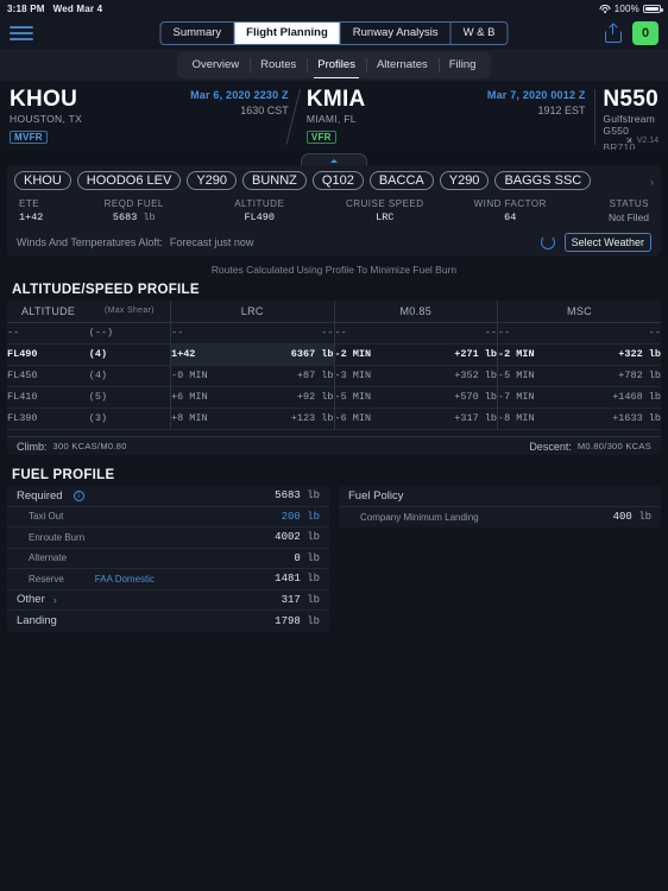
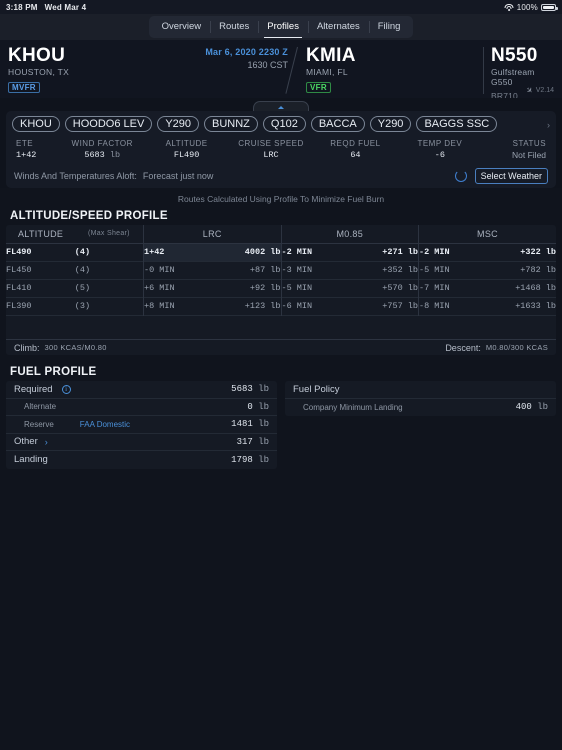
  3:18 PM
  Wed Mar 4
  100%
- Summary
- Flight Planning
- Runway Analysis
- W & B
- 0
  Overview
  Routes
  Profiles
  Alternates
  Filing
  KHOU
  HOUSTON, TX
  MVFR
  Mar 6, 2020 2230 Z
  1630 CST
  KMIA
  MIAMI, FL
  VFR
- Mar 7, 2020 0012 Z
- 1912 EST
  N550
  Gulfstream G550
  BR710
  KHOU
  HOODO6 LEV
  Y290
  BUNNZ
  Q102
  BACCA
  Y290
  BAGGS SSC
  ›
  ETE
  1+42
- REQD FUEL
+ WIND FACTOR
  5683 lb
  ALTITUDE
  FL490
  CRUISE SPEED
  LRC
- WIND FACTOR
+ REQD FUEL
  64
+ TEMP DEV
+ -6
  STATUS
  Not Filed
  Winds And Temperatures Aloft:
  Forecast just now
  Select Weather
  Routes Calculated Using Profile To Minimize Fuel Burn
  ALTITUDE/SPEED PROFILE
- --	(--)	--	--	--	--	--	--
- FL490	(4)	1+42	6367 lb	-2 MIN	+271 lb	-2 MIN	+322 lb
+ FL490	(4)	1+42	4002 lb	-2 MIN	+271 lb	-2 MIN	+322 lb
  FL450	(4)	-0 MIN	+87 lb	-3 MIN	+352 lb	-5 MIN	+782 lb
  FL410	(5)	+6 MIN	+92 lb	-5 MIN	+570 lb	-7 MIN	+1468 lb
- FL390	(3)	+8 MIN	+123 lb	-6 MIN	+317 lb	-8 MIN	+1633 lb
+ FL390	(3)	+8 MIN	+123 lb	-6 MIN	+757 lb	-8 MIN	+1633 lb
  Climb:
  300 KCAS/M0.80
  Descent:
  M0.80/300 KCAS
  FUEL PROFILE
  Required
  i
  5683 lb
- Taxi Out
- 200 lb
- Enroute Burn
- 4002 lb
  Alternate
  0 lb
  Reserve
  FAA Domestic
  1481 lb
  Other
  ›
  317 lb
  Landing
  1798 lb
  Fuel Policy
  Company Minimum Landing
  400 lb
